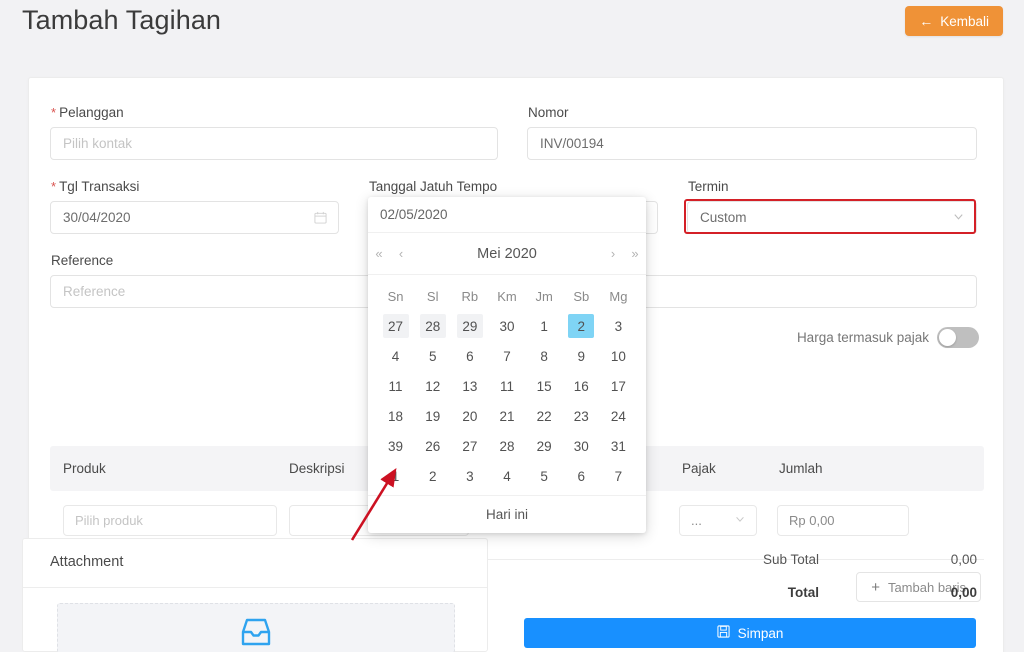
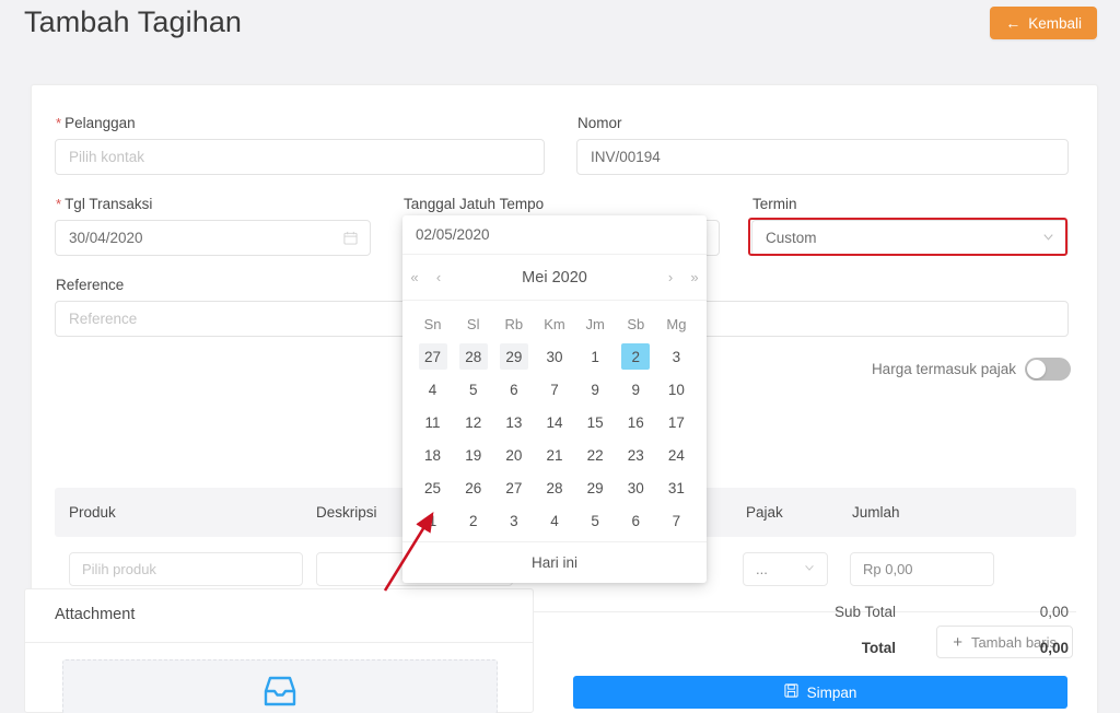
  Tambah Tagihan
  ←
  Kembali
  * Pelanggan
  Pilih kontak
  Nomor
  INV/00194
  * Tgl Transaksi
  30/04/2020
  Tanggal Jatuh Tempo
  Termin
  Custom
  Reference
  Reference
  Harga termasuk pajak
  Produk
  Deskripsi
  Pajak
  Jumlah
  Pilih produk
  ...
  Rp 0,00
  +
  Tambah baris
  Sub Total
  0,00
  Total
  0,00
  Simpan
  Attachment
  02/05/2020
  «
  ‹
  Mei 2020
  ›
  »
  Sn	Sl	Rb	Km	Jm	Sb	Mg
  27	28	29	30	1	2	3
- 4	5	6	7	8	9	10
+ 4	5	6	7	9	9	10
- 11	12	13	11	15	16	17
+ 11	12	13	14	15	16	17
  18	19	20	21	22	23	24
- 39	26	27	28	29	30	31
+ 25	26	27	28	29	30	31
  1	2	3	4	5	6	7
  Hari ini
